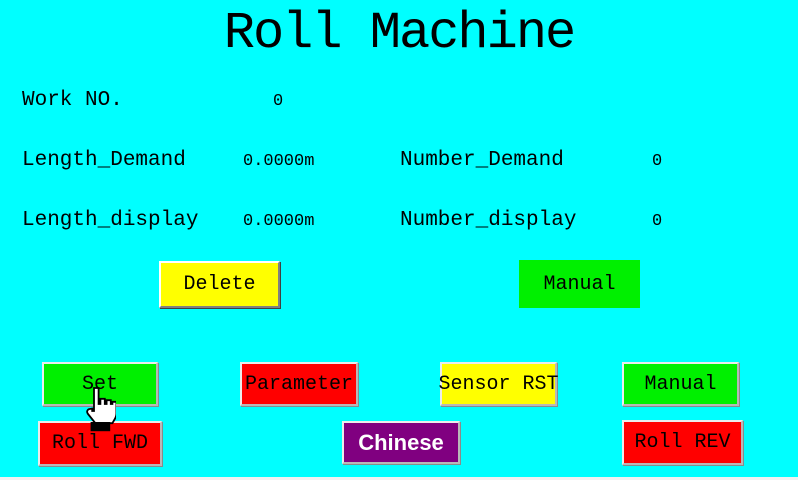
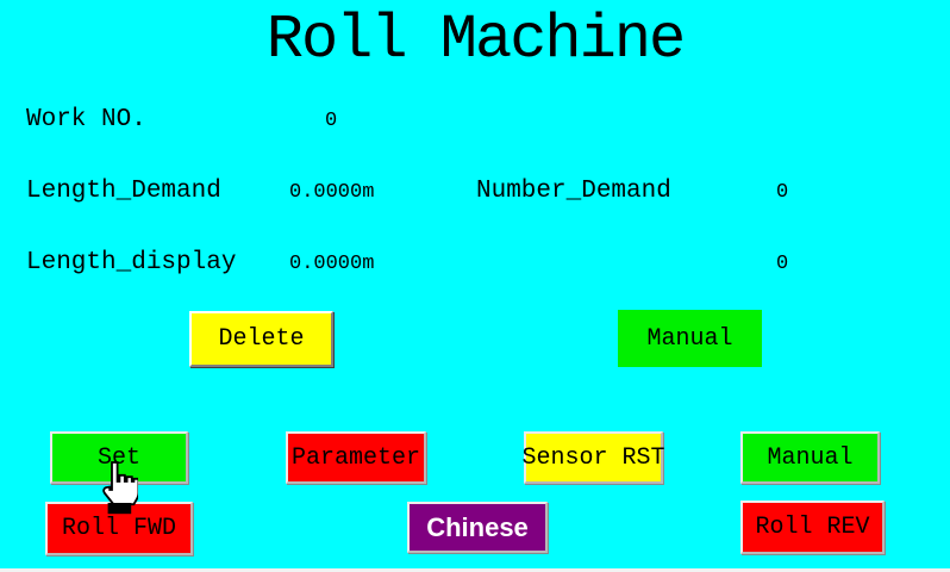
  Roll Machine
  Work NO.
  0
  Length_Demand
  0.0000m
  Number_Demand
  0
  Length_display
  0.0000m
- Number_display
  0
  Delete
  Manual
  Set
  Parameter
  Sensor RST
  Manual
  Roll FWD
  Chinese
  Roll REV
